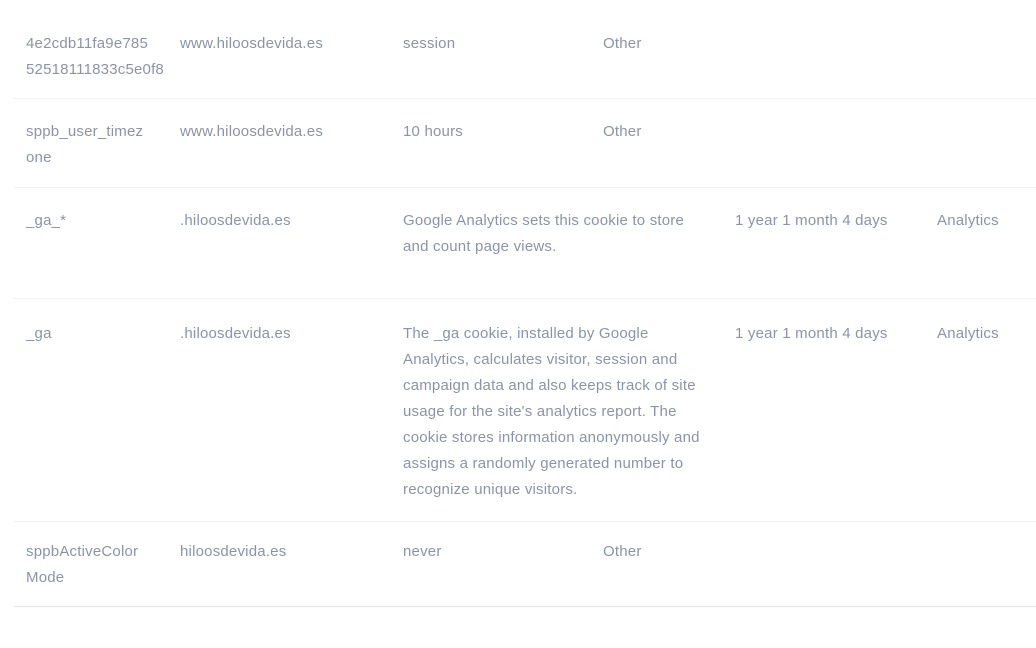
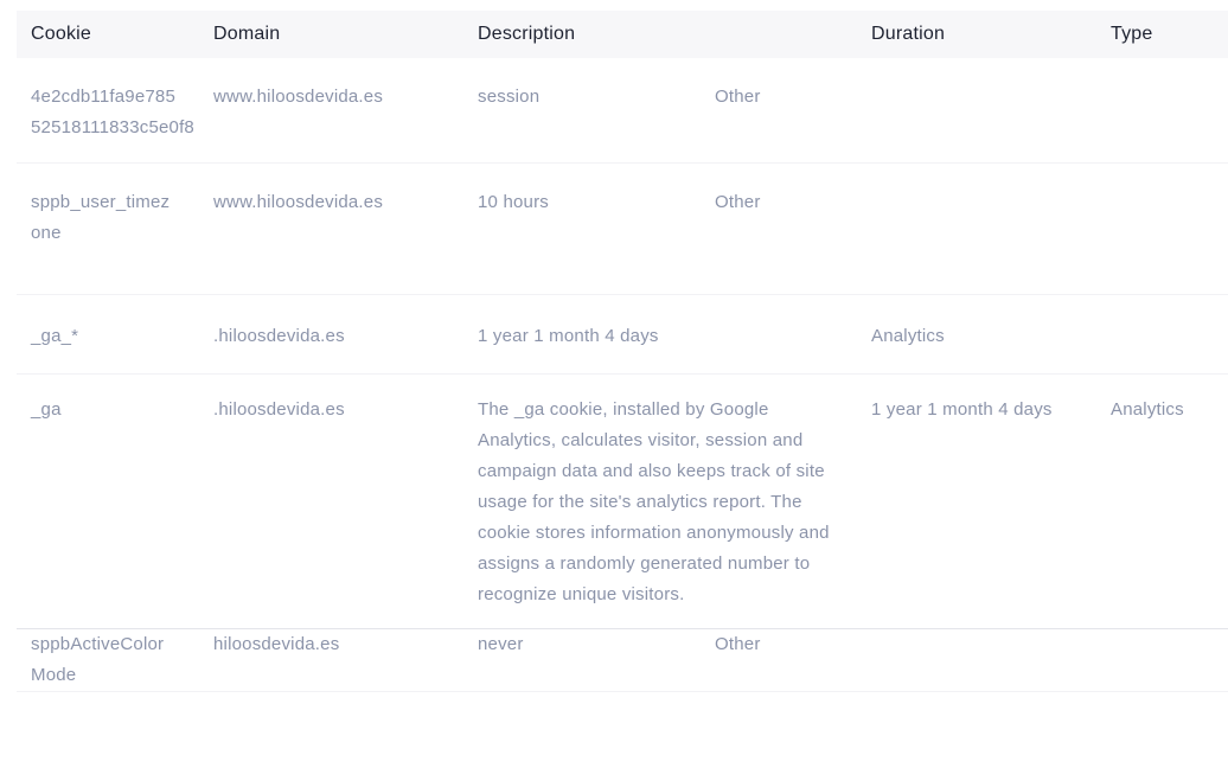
+ Cookie
+ Domain
+ Description
+ Duration
+ Type
  4e2cdb11fa9e785
  52518111833c5e0f8
  www.hiloosdevida.es
  session
  Other
  sppb_user_timez
  one
  www.hiloosdevida.es
  10 hours
  Other
  _ga_*
  .hiloosdevida.es
- Google Analytics sets this cookie to store and count page views.
  1 year 1 month 4 days
  Analytics
  _ga
  .hiloosdevida.es
  The _ga cookie, installed by Google Analytics, calculates visitor, session and campaign data and also keeps track of site usage for the site's analytics report. The cookie stores information anonymously and assigns a randomly generated number to recognize unique visitors.
  1 year 1 month 4 days
  Analytics
  sppbActiveColor
  Mode
  hiloosdevida.es
  never
  Other
